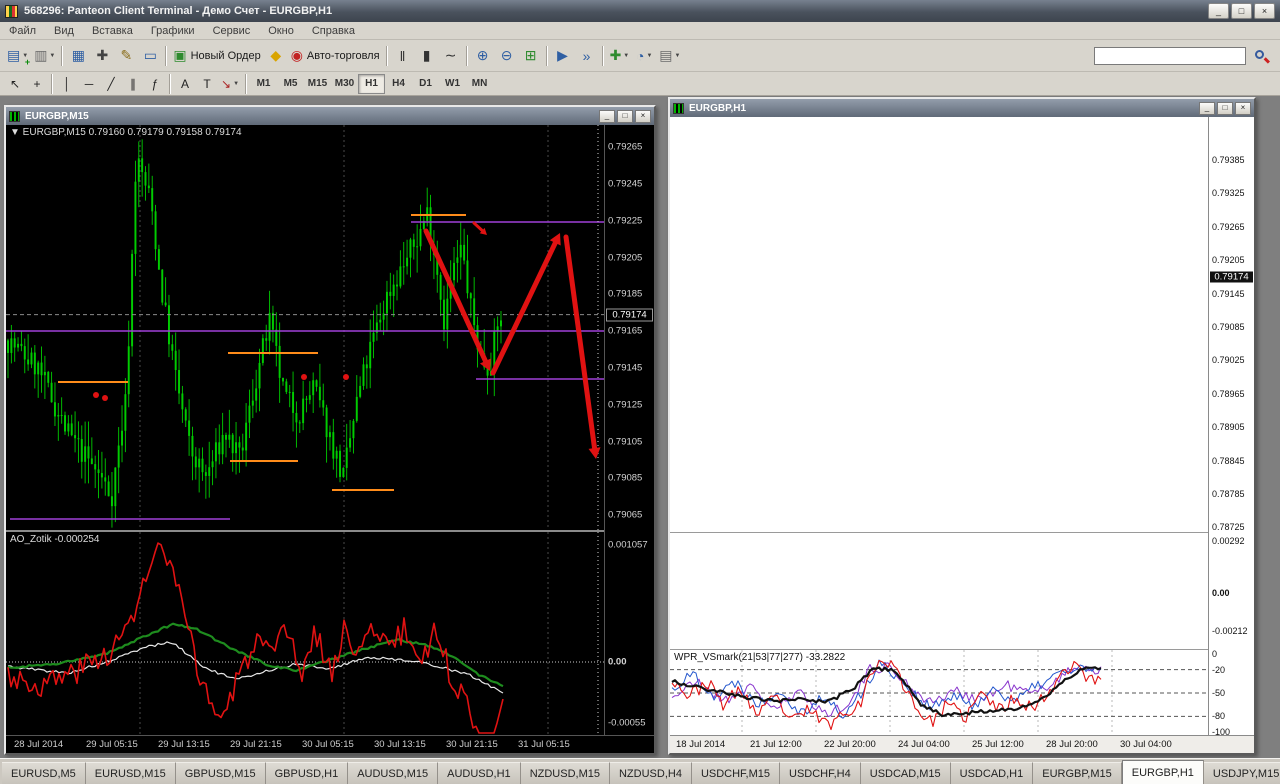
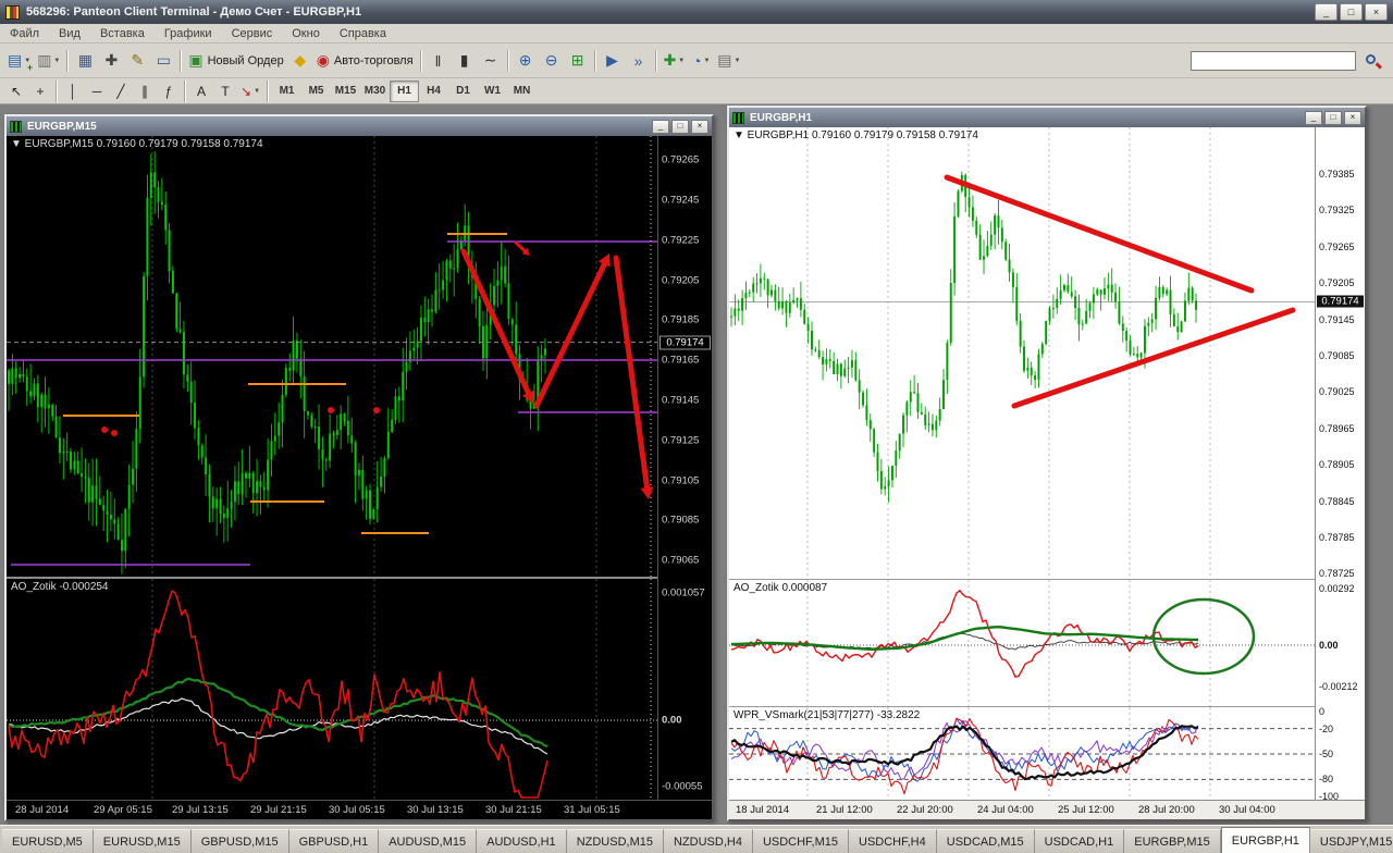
  568296: Panteon Client Terminal - Демо Счет - EURGBP,H1
  _
  □
  ×
  Файл
  Вид
  Вставка
  Графики
  Сервис
  Окно
  Справка
  ▤
  +
  ▥
  ▦
  ✚
  ✎
  ▭
  ▣
  Новый Ордер
  ◆
  ◉
  Авто-торговля
  ‖
  ▮
  ∼
  ⊕
  ⊖
  ⊞
  ▶
  »
  ✚
  ◔
  ▤
  ↖
  +
  │
  ─
  ╱
  ∥
  ƒ
  A
  T
  ↘
  M1
  M5
  M15
  M30
  H1
  H4
  D1
  W1
  MN
  EURGBP,M15
  _
  □
  ×
  ▼ EURGBP,M15 0.79160 0.79179 0.79158 0.79174
  AO_Zotik -0.000254
  0.79265
  0.79245
  0.79225
  0.79205
  0.79185
  0.79165
  0.79145
  0.79125
  0.79105
  0.79085
  0.79065
  0.79174
  0.001057
  0.00
  -0.00055
  28 Jul 2014
- 29 Jul 05:15
+ 29 Apr 05:15
  29 Jul 13:15
  29 Jul 21:15
  30 Jul 05:15
  30 Jul 13:15
  30 Jul 21:15
  31 Jul 05:15
  EURGBP,H1
  _
  □
  ×
+ ▼ EURGBP,H1 0.79160 0.79179 0.79158 0.79174
+ AO_Zotik 0.000087
  WPR_VSmark(21|53|77|277) -33.2822
  0.79385
  0.79325
  0.79265
  0.79205
  0.79145
  0.79085
  0.79025
  0.78965
  0.78905
  0.78845
  0.78785
  0.78725
  0.79174
  0.00292
  0.00
  -0.00212
  0
  -20
  -50
  -80
  -100
  18 Jul 2014
  21 Jul 12:00
  22 Jul 20:00
  24 Jul 04:00
  25 Jul 12:00
  28 Jul 20:00
  30 Jul 04:00
  EURUSD,M5
  EURUSD,M15
  GBPUSD,M15
  GBPUSD,H1
  AUDUSD,M15
  AUDUSD,H1
  NZDUSD,M15
  NZDUSD,H4
  USDCHF,M15
  USDCHF,H4
  USDCAD,M15
  USDCAD,H1
  EURGBP,M15
  EURGBP,H1
  USDJPY,M15
